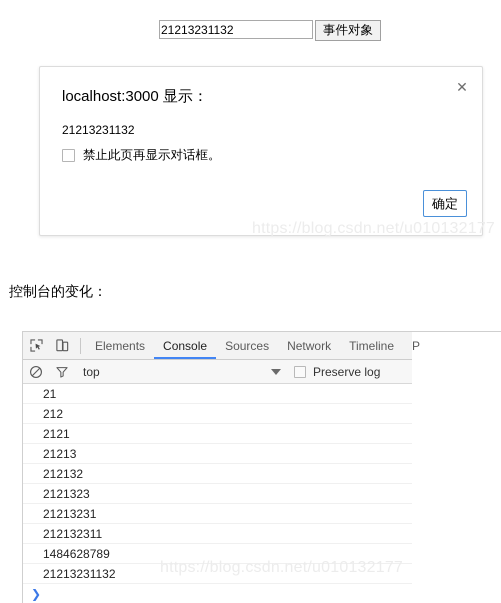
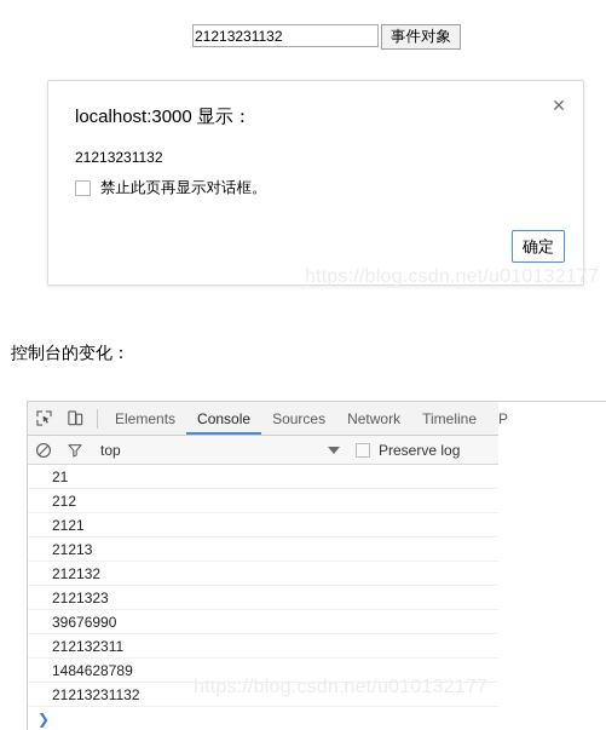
  21213231132
  事件对象
  ✕
  localhost:3000 显示：
  21213231132
  禁止此页再显示对话框。
  确定
  https://blog.csdn.net/u010132177
  控制台的变化：
  Elements
  Console
  Sources
  Network
  Timeline
  P
  top
  Preserve log
  21
  212
  2121
  21213
  212132
  2121323
- 21213231
+ 39676990
  212132311
  1484628789
  21213231132
  ❯
